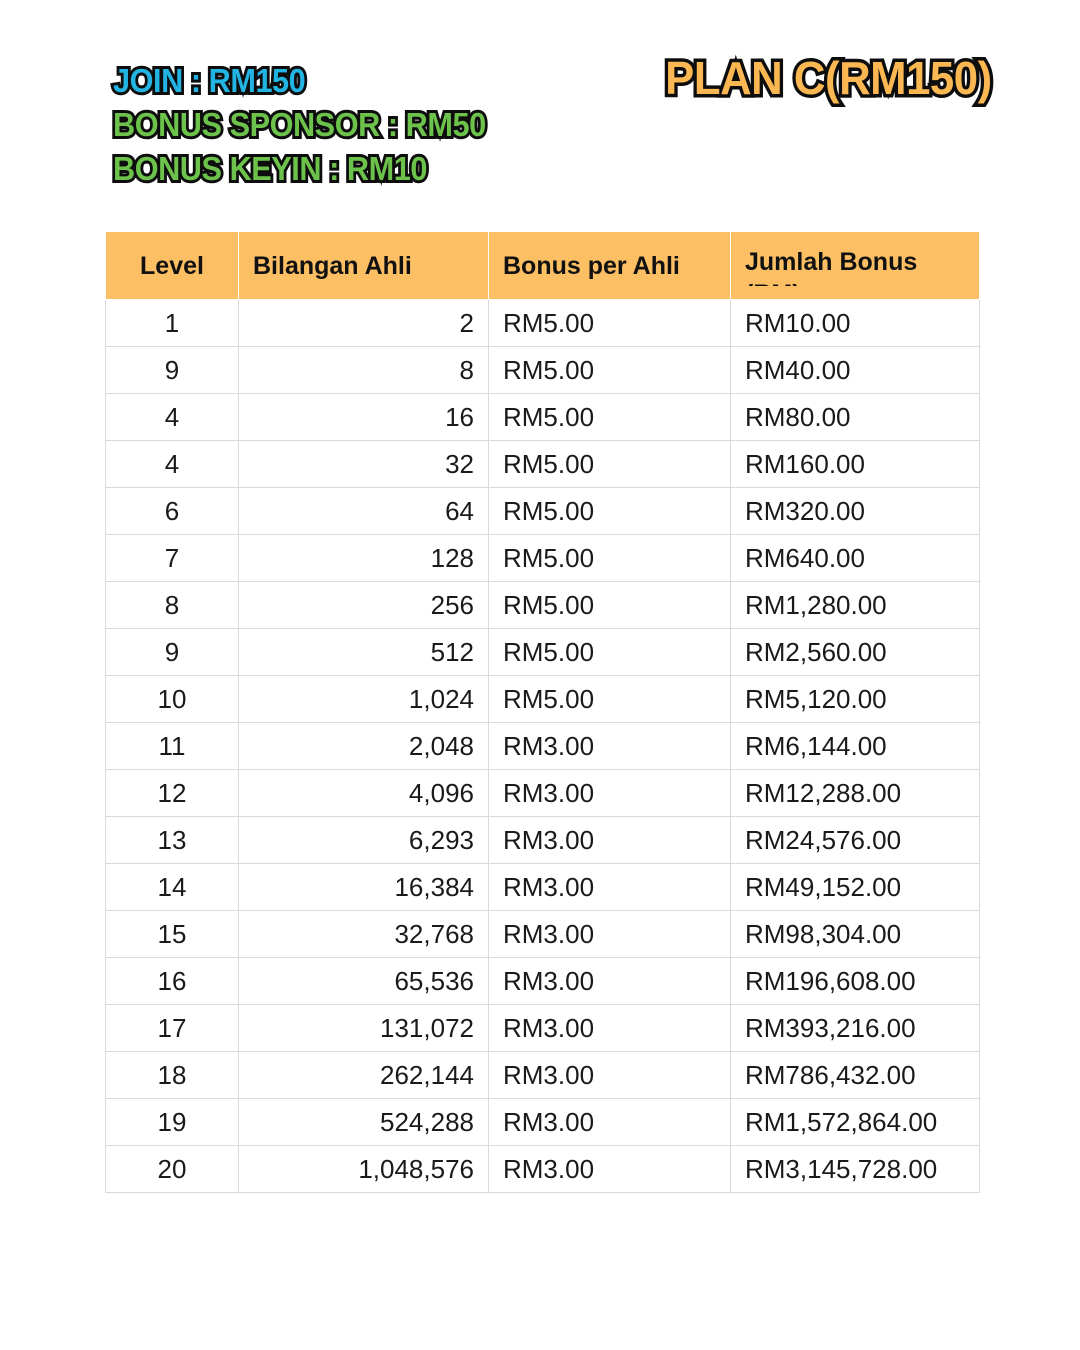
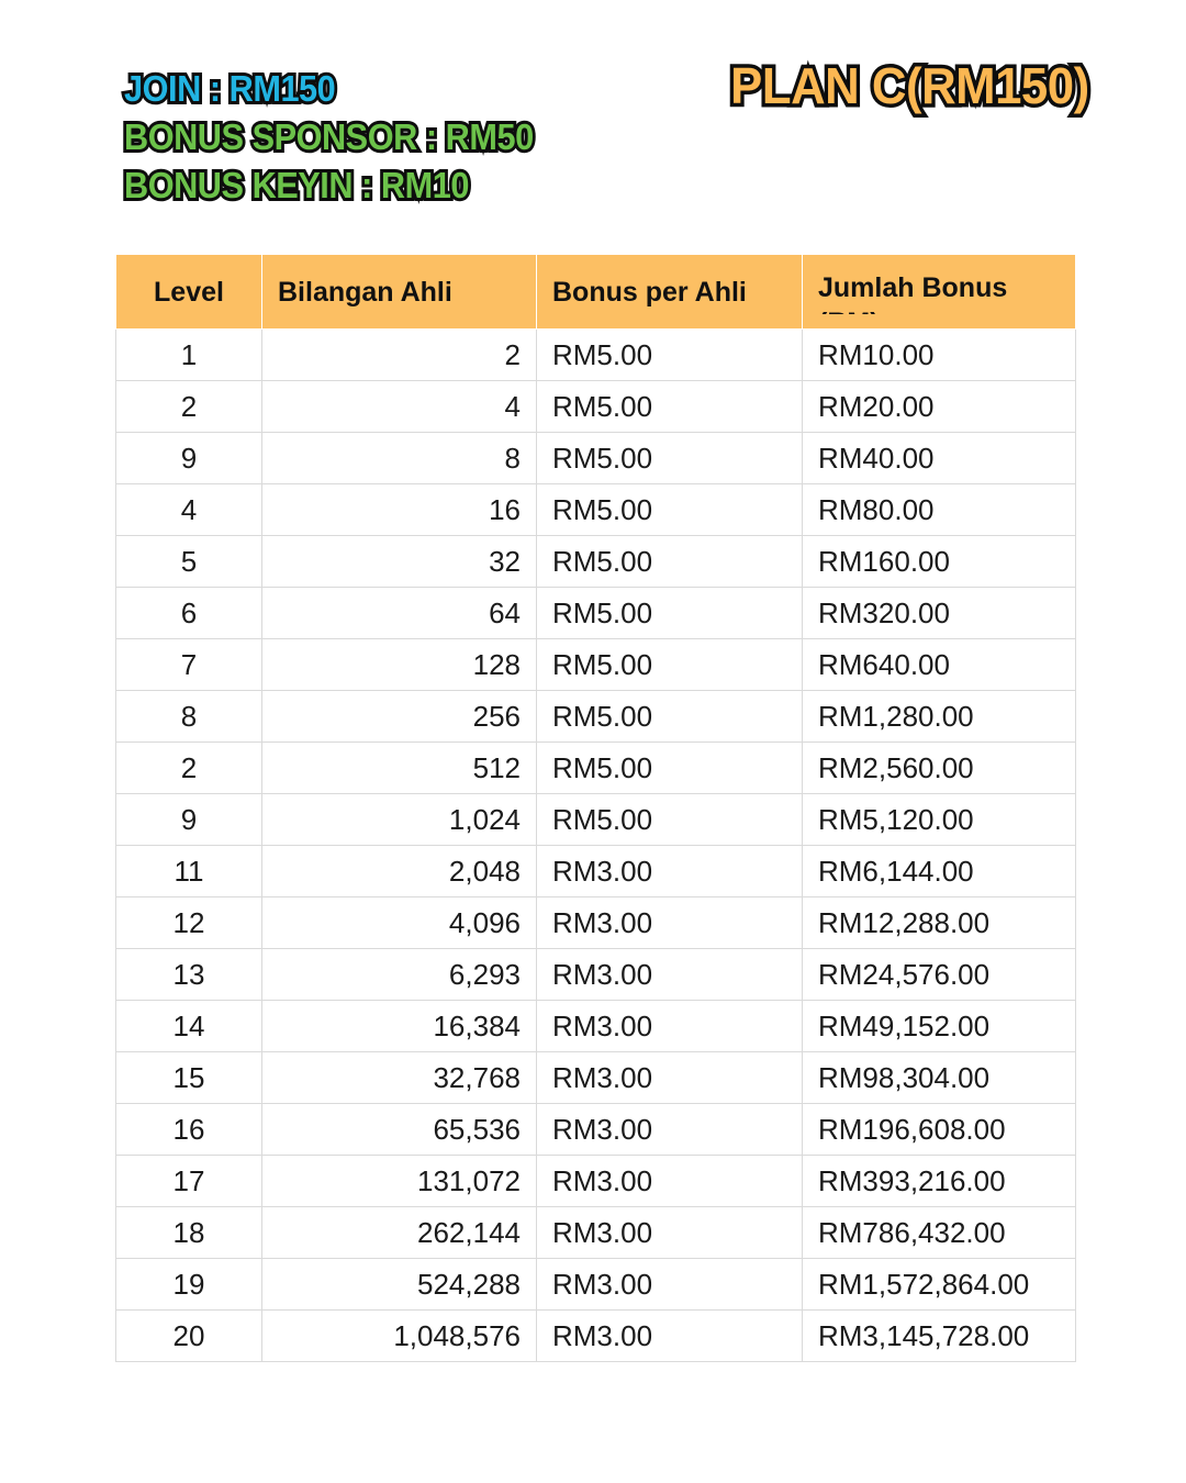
  JOIN : RM150
  BONUS SPONSOR : RM50
  BONUS KEYIN : RM10
  PLAN C(RM150)
  Level	Bilangan Ahli	Bonus per Ahli	Jumlah Bonus
  1	2	RM5.00	RM10.00
+ 2	4	RM5.00	RM20.00
  9	8	RM5.00	RM40.00
  4	16	RM5.00	RM80.00
- 4	32	RM5.00	RM160.00
+ 5	32	RM5.00	RM160.00
  6	64	RM5.00	RM320.00
  7	128	RM5.00	RM640.00
  8	256	RM5.00	RM1,280.00
- 9	512	RM5.00	RM2,560.00
+ 2	512	RM5.00	RM2,560.00
- 10	1,024	RM5.00	RM5,120.00
+ 9	1,024	RM5.00	RM5,120.00
  11	2,048	RM3.00	RM6,144.00
  12	4,096	RM3.00	RM12,288.00
  13	6,293	RM3.00	RM24,576.00
  14	16,384	RM3.00	RM49,152.00
  15	32,768	RM3.00	RM98,304.00
  16	65,536	RM3.00	RM196,608.00
  17	131,072	RM3.00	RM393,216.00
  18	262,144	RM3.00	RM786,432.00
  19	524,288	RM3.00	RM1,572,864.00
  20	1,048,576	RM3.00	RM3,145,728.00
